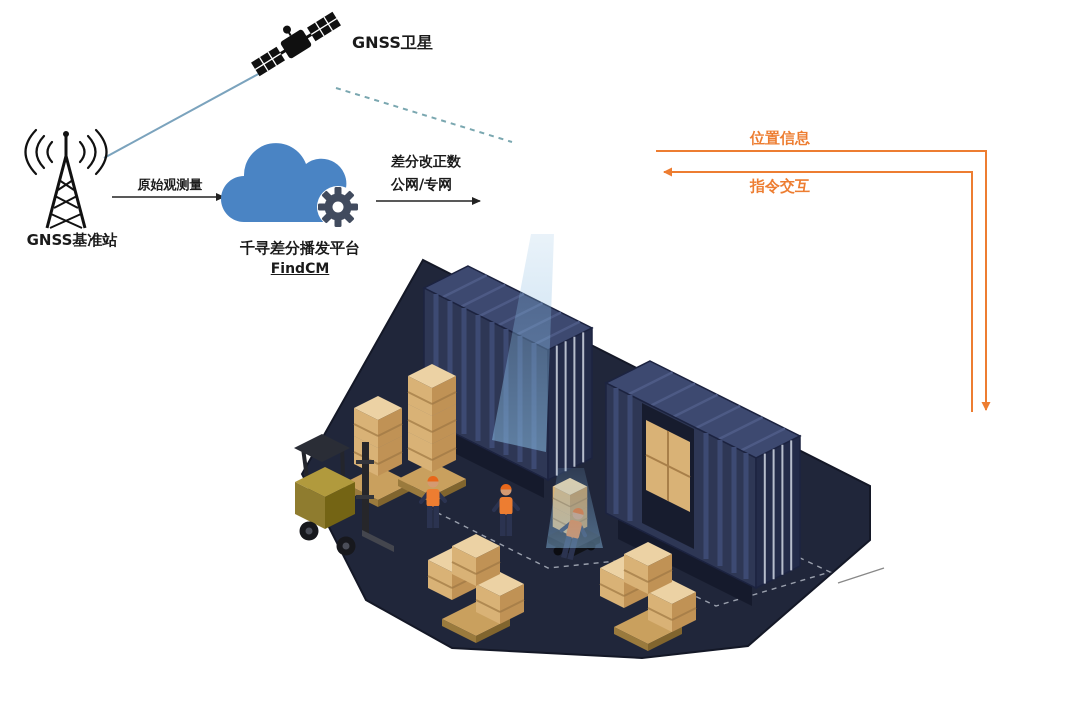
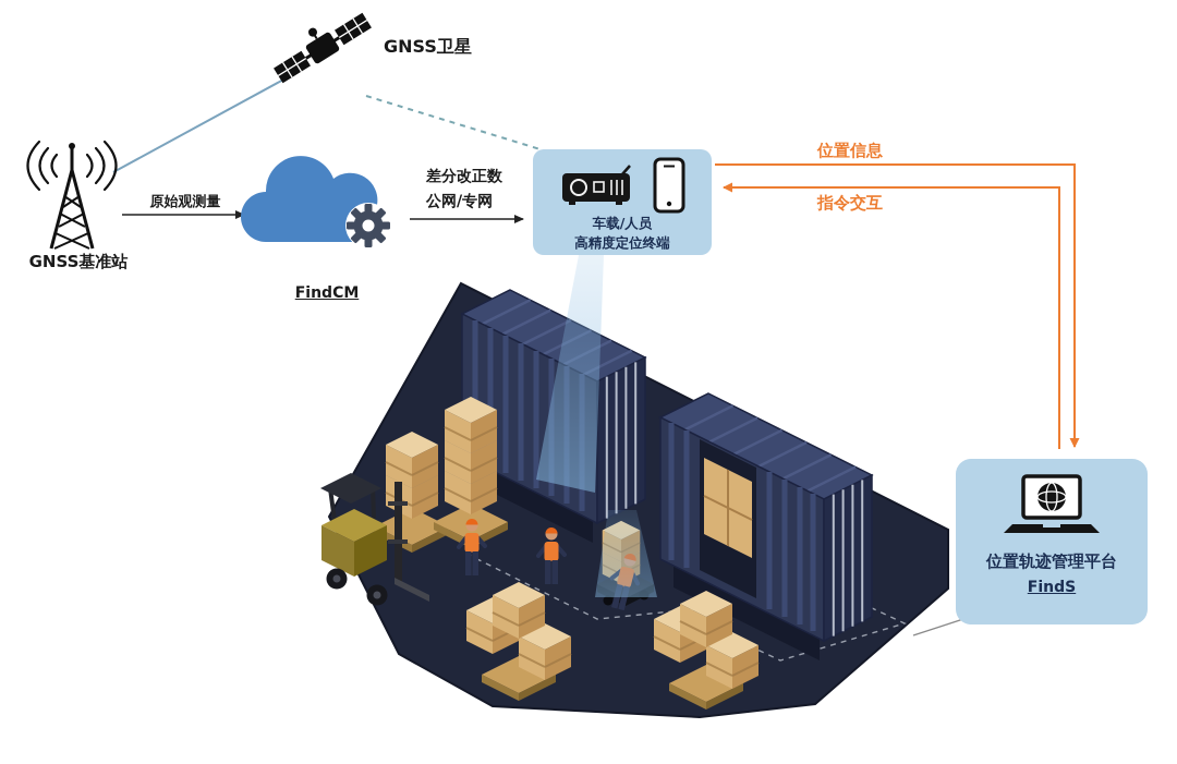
+ 车载/人员
+ 高精度定位终端
+ 位置轨迹管理平台
+ FindS
  GNSS卫星
  GNSS基准站
  原始观测量
- 千寻差分播发平台
  FindCM
  差分改正数
  公网/专网
  位置信息
  指令交互
